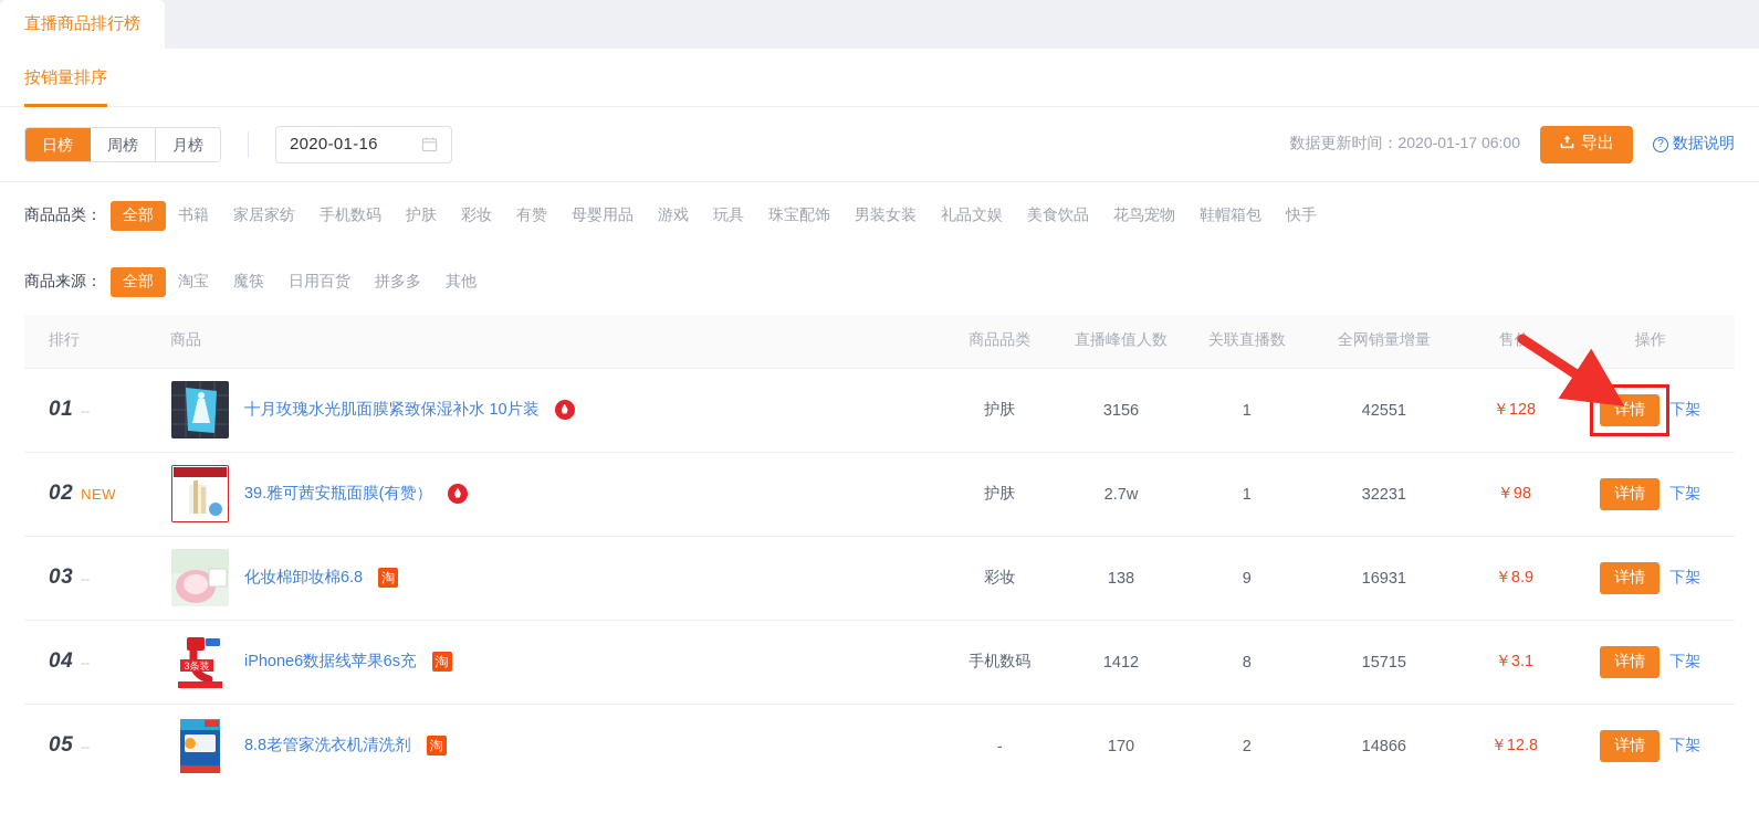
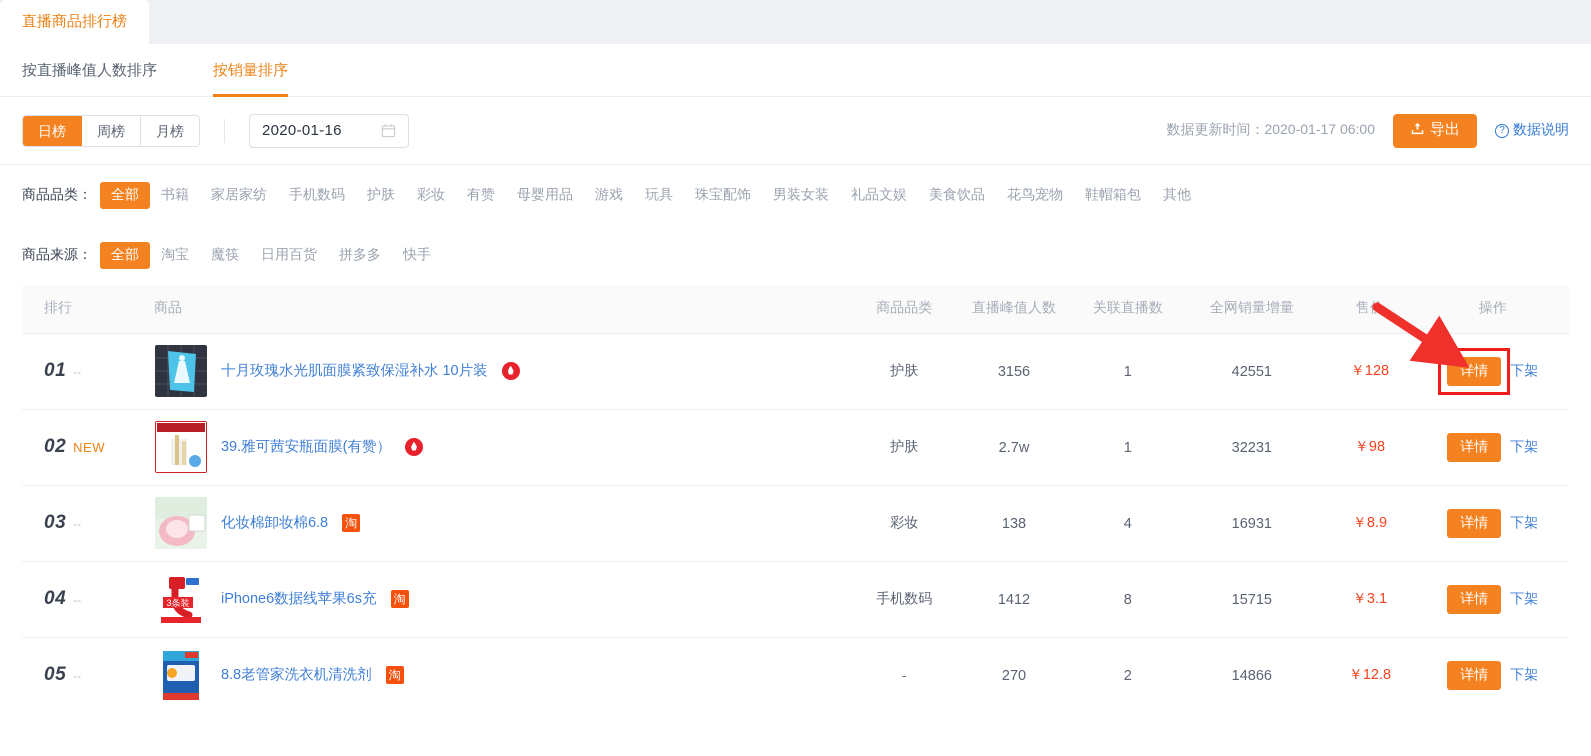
  直播商品排行榜
+ 按直播峰值人数排序
  按销量排序
  日榜
  周榜
  月榜
  2020-01-16
  数据更新时间：2020-01-17 06:00
  导出
  ?
  数据说明
  商品品类：
  全部
  书籍
  家居家纺
  手机数码
  护肤
  彩妆
  有赞
  母婴用品
  游戏
  玩具
  珠宝配饰
  男装女装
  礼品文娱
  美食饮品
  花鸟宠物
  鞋帽箱包
- 快手
+ 其他
  商品来源：
  全部
  淘宝
  魔筷
  日用百货
  拼多多
- 其他
+ 快手
  排行	商品	商品品类	直播峰值人数	关联直播数	全网销量增量	售	操作
  01 --	十月玫瑰水光肌面膜紧致保湿补水 10片装	护肤	3156	1	42551	￥128	详情 下架
  02 NEW	39.雅可茜安瓶面膜(有赞）	护肤	2.7w	1	32231	￥98	详情 下架
- 03 --	化妆棉卸妆棉6.8 淘	彩妆	138	9	16931	￥8.9	详情 下架
+ 03 --	化妆棉卸妆棉6.8 淘	彩妆	138	4	16931	￥8.9	详情 下架
  04 --	3条装 iPhone6数据线苹果6s充 淘	手机数码	1412	8	15715	￥3.1	详情 下架
- 05 --	8.8老管家洗衣机清洗剂 淘	-	170	2	14866	￥12.8	详情 下架
+ 05 --	8.8老管家洗衣机清洗剂 淘	-	270	2	14866	￥12.8	详情 下架
